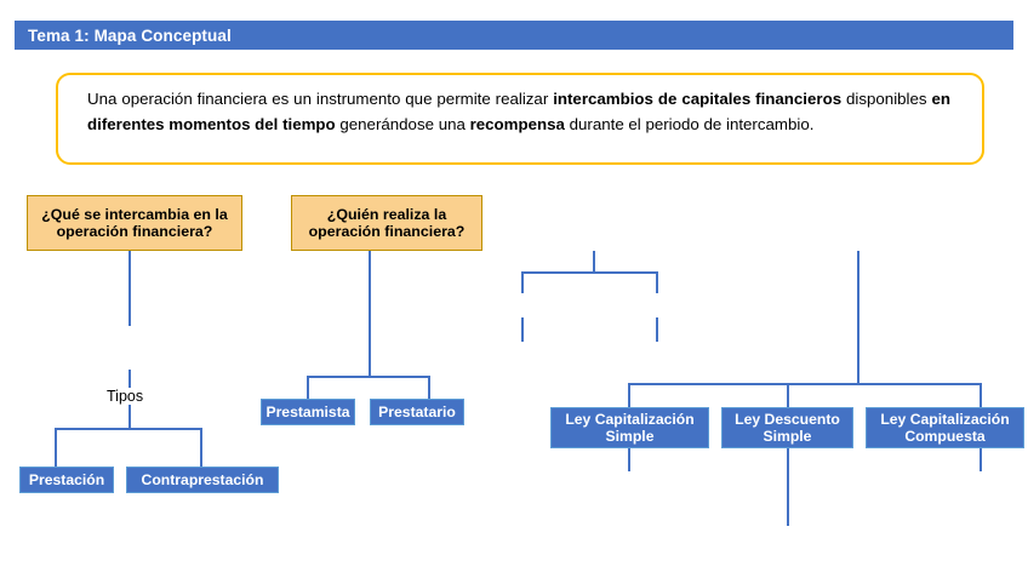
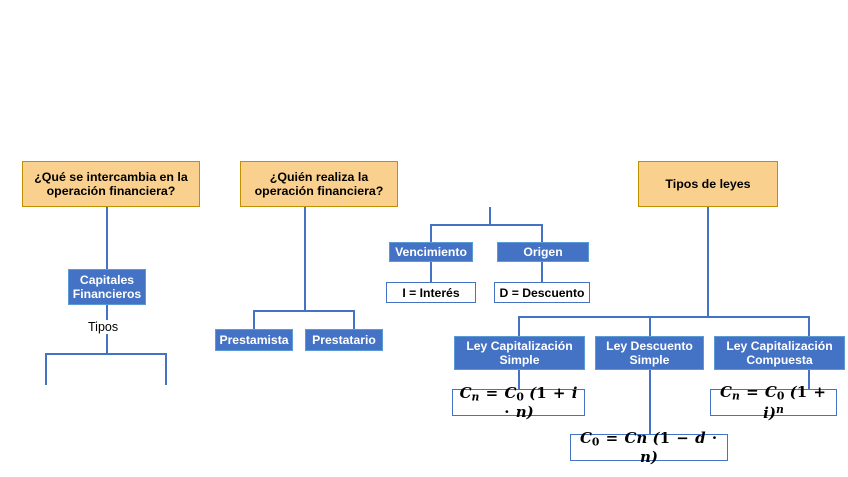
- Tema 1: Mapa Conceptual
- Una operación financiera es un instrumento que permite realizar intercambios de capitales financieros disponibles en diferentes momentos del tiempo generándose una recompensa durante el periodo de intercambio.
  ¿Qué se intercambia en la
  operación financiera?
  ¿Quién realiza la
  operación financiera?
+ Tipos de leyes
+ Capitales
+ Financieros
  Tipos
- Prestación
- Contraprestación
  Prestamista
  Prestatario
+ Vencimiento
+ Origen
+ I = Interés
+ D = Descuento
  Ley Capitalización
  Simple
  Ley Descuento
  Simple
  Ley Capitalización
  Compuesta
+ Cn = C0 (1 + i · n)
+ C0 = Cn (1 − d · n)
+ Cn = C0 (1 + i)n
